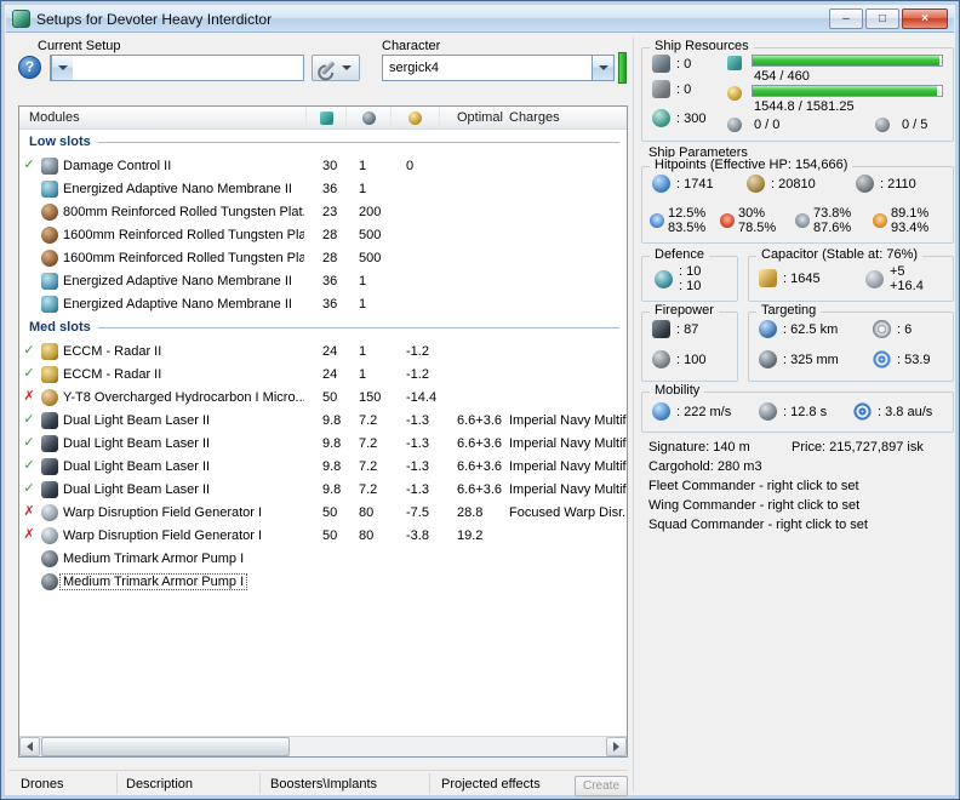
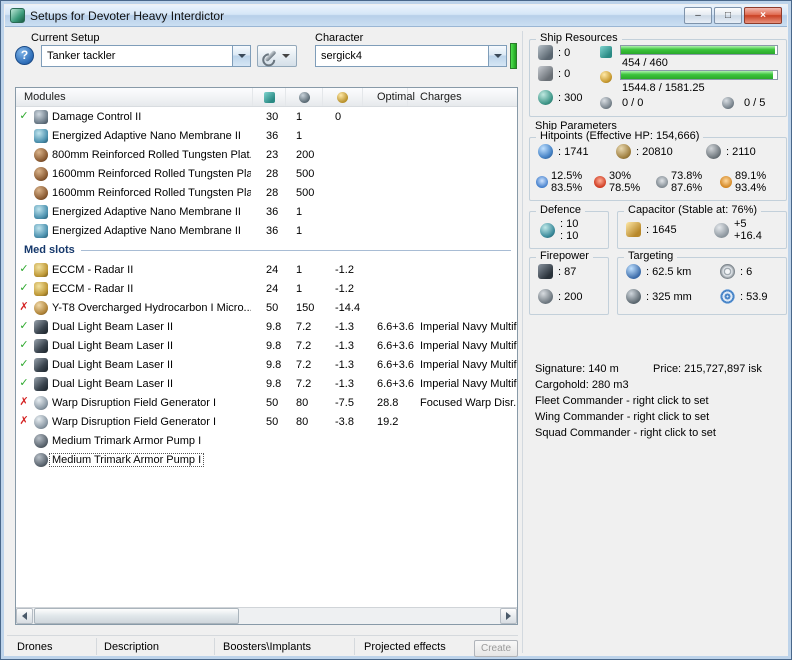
  Setups for Devoter Heavy Interdictor
  –
  □
  ×
  Current Setup
  ?
+ Tanker tackler
  Character
  sergick4
  Modules
  Optim
  Charges
- Low slots
  ✓
  Damage Control II
  30
  1
  0
  Energized Adaptive Nano Membrane II
  36
  1
  800mm Reinforced Rolled Tungsten Plat
  23
  200
  1600mm Reinforced Rolled Tungsten Pla
  28
  500
  1600mm Reinforced Rolled Tungsten Pla
  28
  500
  Energized Adaptive Nano Membrane II
  36
  1
  Energized Adaptive Nano Membrane II
  36
  1
  Med slots
  ✓
  ECCM - Radar II
  24
  1
  -1.2
  ✓
  ECCM - Radar II
  24
  1
  -1.2
  ✗
  Y-T8 Overcharged Hydrocarbon I Micro..
  50
  150
  -14.4
  ✓
  Dual Light Beam Laser II
  9.8
  7.2
  -1.3
  6.6+3.6
  Imperial Navy Multif
  ✓
  Dual Light Beam Laser II
  9.8
  7.2
  -1.3
  6.6+3.6
  Imperial Navy Multif
  ✓
  Dual Light Beam Laser II
  9.8
  7.2
  -1.3
  6.6+3.6
  Imperial Navy Multif
  ✓
  Dual Light Beam Laser II
  9.8
  7.2
  -1.3
  6.6+3.6
  Imperial Navy Multif
  ✗
  Warp Disruption Field Generator I
  50
  80
  -7.5
  28.8
  Focused Warp Disr.
  ✗
  Warp Disruption Field Generator I
  50
  80
  -3.8
  19.2
  Medium Trimark Armor Pump I
  Medium Trimark Armor Pump I
  Drones
  Description
  Boosters\Implants
  Projected effects
  Create
  Ship Resources
  : 0
  : 0
  : 300
  454 / 460
  1544.8 / 1581.25
  0 / 0
  0 / 5
  Ship Parameters
  Hitpoints (Effective HP: 154,666)
  : 1741
  : 20810
  : 2110
  12.5%
  83.5%
  30%
  78.5%
  73.8%
  87.6%
  89.1%
  93.4%
  Defence
  : 10
  : 10
  Capacitor (Stable at: 76%)
  : 1645
  +5
  +16.4
  Firepower
  : 87
- : 100
+ : 200
  Targeting
  : 62.5 km
  : 6
  : 325 mm
  : 53.9
- Mobility
- : 222 m/s
- : 12.8 s
- : 3.8 au/s
  Signature: 140 m
  Price: 215,727,897 isk
  Cargohold: 280 m3
  Fleet Commander - right click to set
  Wing Commander - right click to set
  Squad Commander - right click to set
